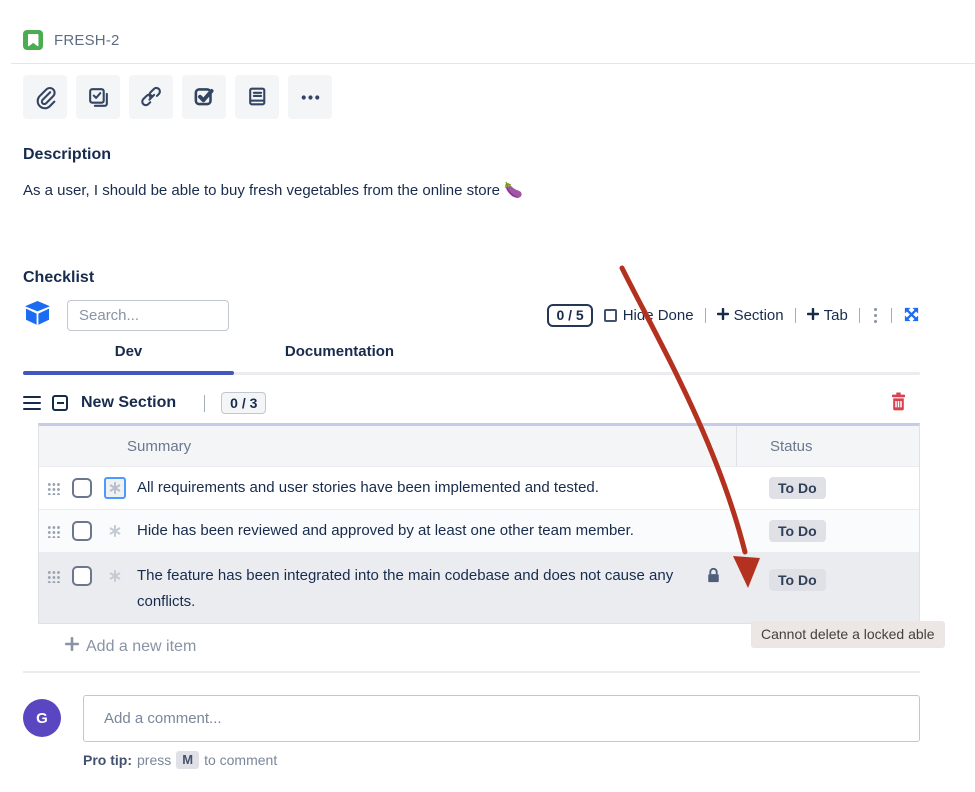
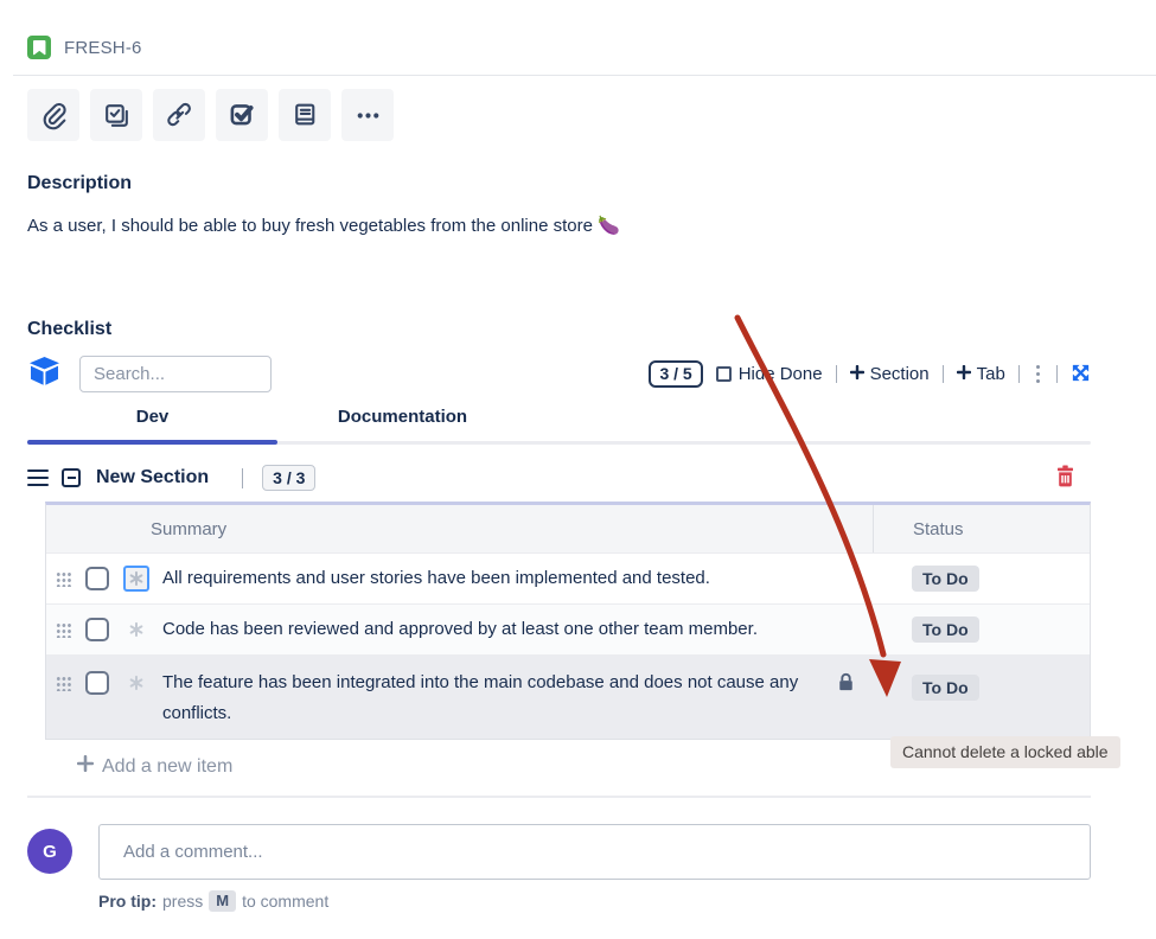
- FRESH-2
+ FRESH-6
  Description
  As a user, I should be able to buy fresh vegetables from the online store 🍆
  Checklist
  Search...
- 0 / 5
+ 3 / 5
  Hide Done
  Section
  Tab
  Dev
  Documentation
  New Section
- 0 / 3
+ 3 / 3
  Summary
  Status
  All requirements and user stories have been implemented and tested.
  To Do
- Hide has been reviewed and approved by at least one other team member.
+ Code has been reviewed and approved by at least one other team member.
  To Do
  The feature has been integrated into the main codebase and does not cause any conflicts.
  To Do
  Add a new item
  G
  Add a comment...
  Pro tip:
  press
  M
  to comment
  Cannot delete a locked able
